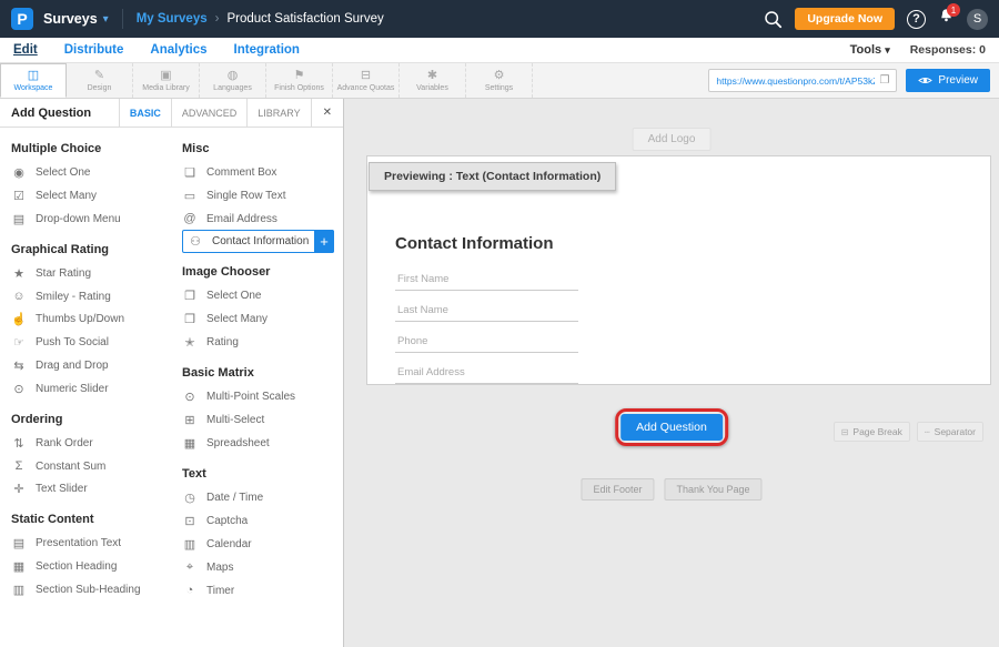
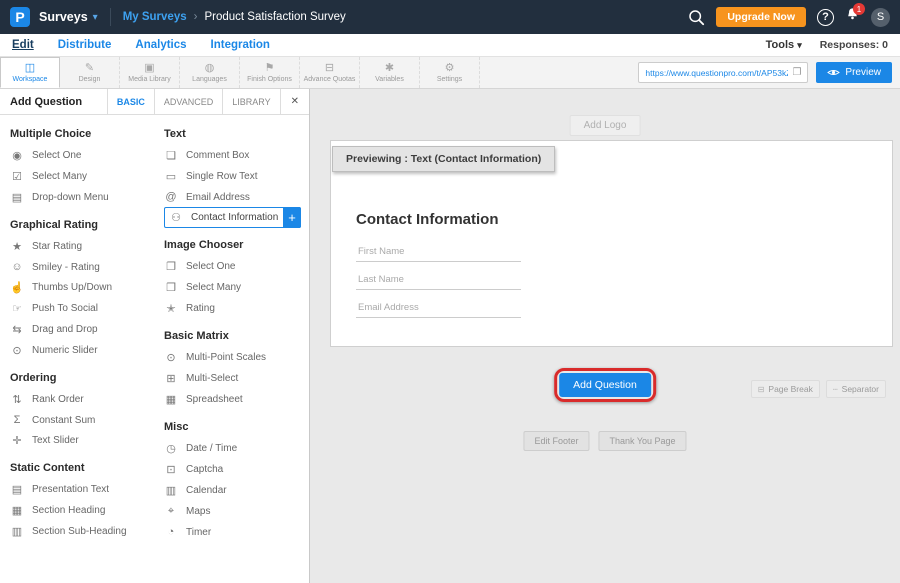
  P
  Surveys
  ▾
  My Surveys
  ›
  Product Satisfaction Survey
  Upgrade Now
  ?
  1
  S
  Edit
  Distribute
  Analytics
  Integration
  Tools ▾
  Responses: 0
  ◫
  ✎
  ▣
  ◍
  ⚑
  ⊟
  ✱
  ⚙
  https://www.questionpro.com/t/AP53k
  ❐
  Preview
  Add Question
  BASIC
  ADVANCED
  LIBRARY
  ✕
  Multiple Choice
  ◉
  Select One
  ☑
  Select Many
  ▤
  Drop-down Menu
  Graphical Rating
  ★
  Star Rating
  ☺
  Smiley - Rating
  ☝
  Thumbs Up/Down
  ☞
  Push To Social
  ⇆
  Drag and Drop
  ⊙
  Numeric Slider
  Ordering
  ⇅
  Rank Order
  Σ
  Constant Sum
  ✛
  Text Slider
  Static Content
  ▤
  Presentation Text
  ▦
  Section Heading
  ▥
  Section Sub-Heading
- Misc
+ Text
  ❏
  Comment Box
  ▭
  Single Row Text
  @
  Email Address
  ⚇
  Contact Information
  +
  Image Chooser
  ❐
  Select One
  ❒
  Select Many
  ✭
  Rating
  Basic Matrix
  ⊙
  Multi-Point Scales
  ⊞
  Multi-Select
  ▦
  Spreadsheet
- Text
+ Misc
  ◷
  Date / Time
  ⊡
  Captcha
  ▥
  Calendar
  ⌖
  Maps
  ◔
  Timer
  Add Logo
  Previewing : Text (Contact Information)
  Contact Information
  First Name
  Last Name
- Phone
  Email Address
  Add Question
  ⊟
  Page Break
  ┄
  Separator
  Edit Footer
  Thank You Page
